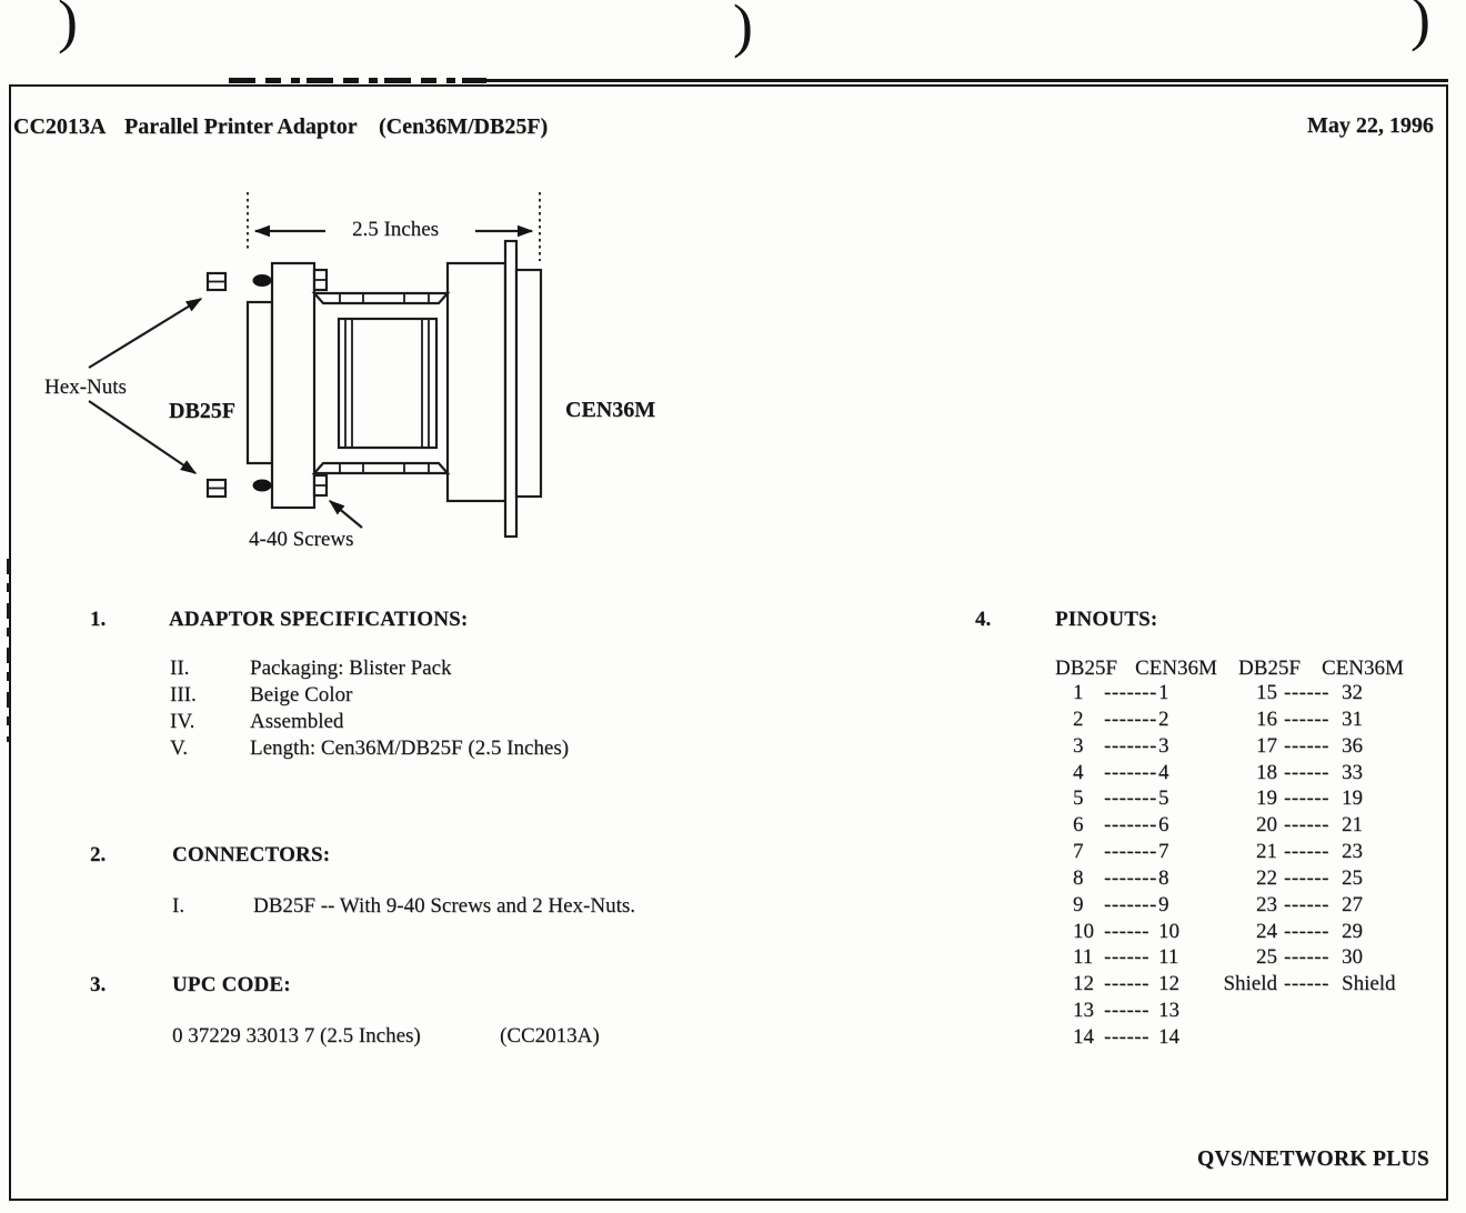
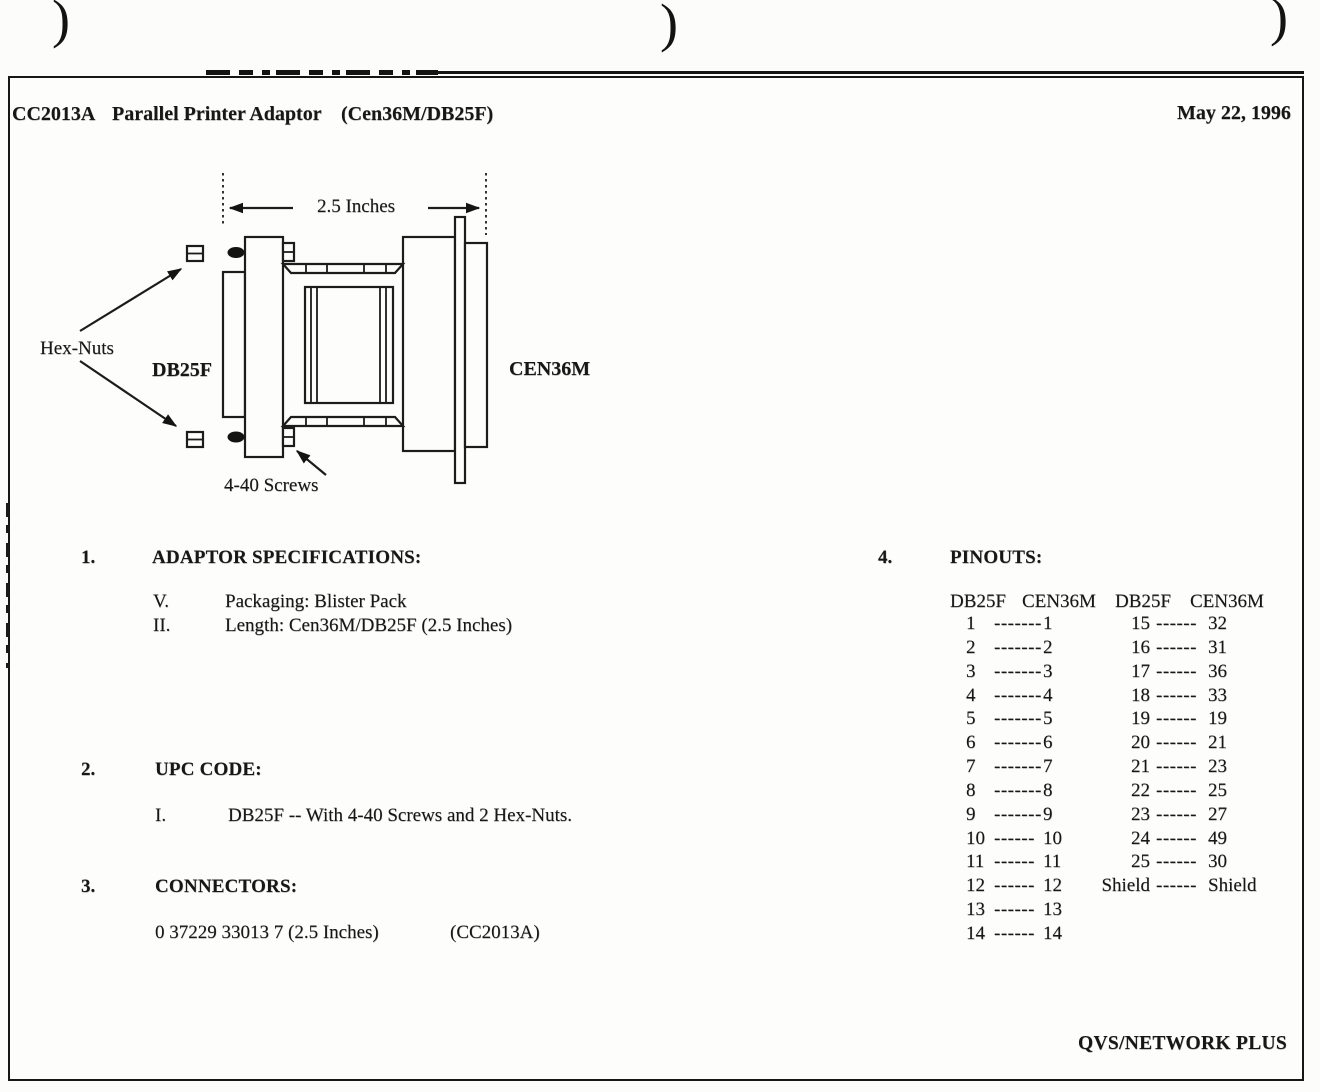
  )
  )
  )
  CC2013A
  Parallel Printer Adaptor
  (Cen36M/DB25F)
  May 22, 1996
  2.5 Inches
  Hex-Nuts
  DB25F
  CEN36M
  4-40 Screws
  1.
  ADAPTOR SPECIFICATIONS:
- II. Packaging: Blister Pack
+ V. Packaging: Blister Pack
- III. Beige Color
- IV. Assembled
- V. Length: Cen36M/DB25F (2.5 Inches)
+ II. Length: Cen36M/DB25F (2.5 Inches)
  2.
- CONNECTORS:
+ UPC CODE:
- I. DB25F -- With 9-40 Screws and 2 Hex-Nuts.
+ I. DB25F -- With 4-40 Screws and 2 Hex-Nuts.
  3.
- UPC CODE:
+ CONNECTORS:
  0 37229 33013 7 (2.5 Inches)
  (CC2013A)
  4.
  PINOUTS:
  DB25F
  CEN36M
  DB25F
  CEN36M
  1 -------1
  2 -------2
  3 -------3
  4 -------4
  5 -------5
  6 -------6
  7 -------7
  8 -------8
  9 -------9
  10 ------ 10
  11 ------ 11
  12 ------ 12
  13 ------ 13
  14 ------ 14
  15 ------ 32
  16 ------ 31
  17 ------ 36
  18 ------ 33
  19 ------ 19
  20 ------ 21
  21 ------ 23
  22 ------ 25
  23 ------ 27
- 24 ------ 29
+ 24 ------ 49
  25 ------ 30
  Shield ------ Shield
  QVS/NETWORK PLUS
